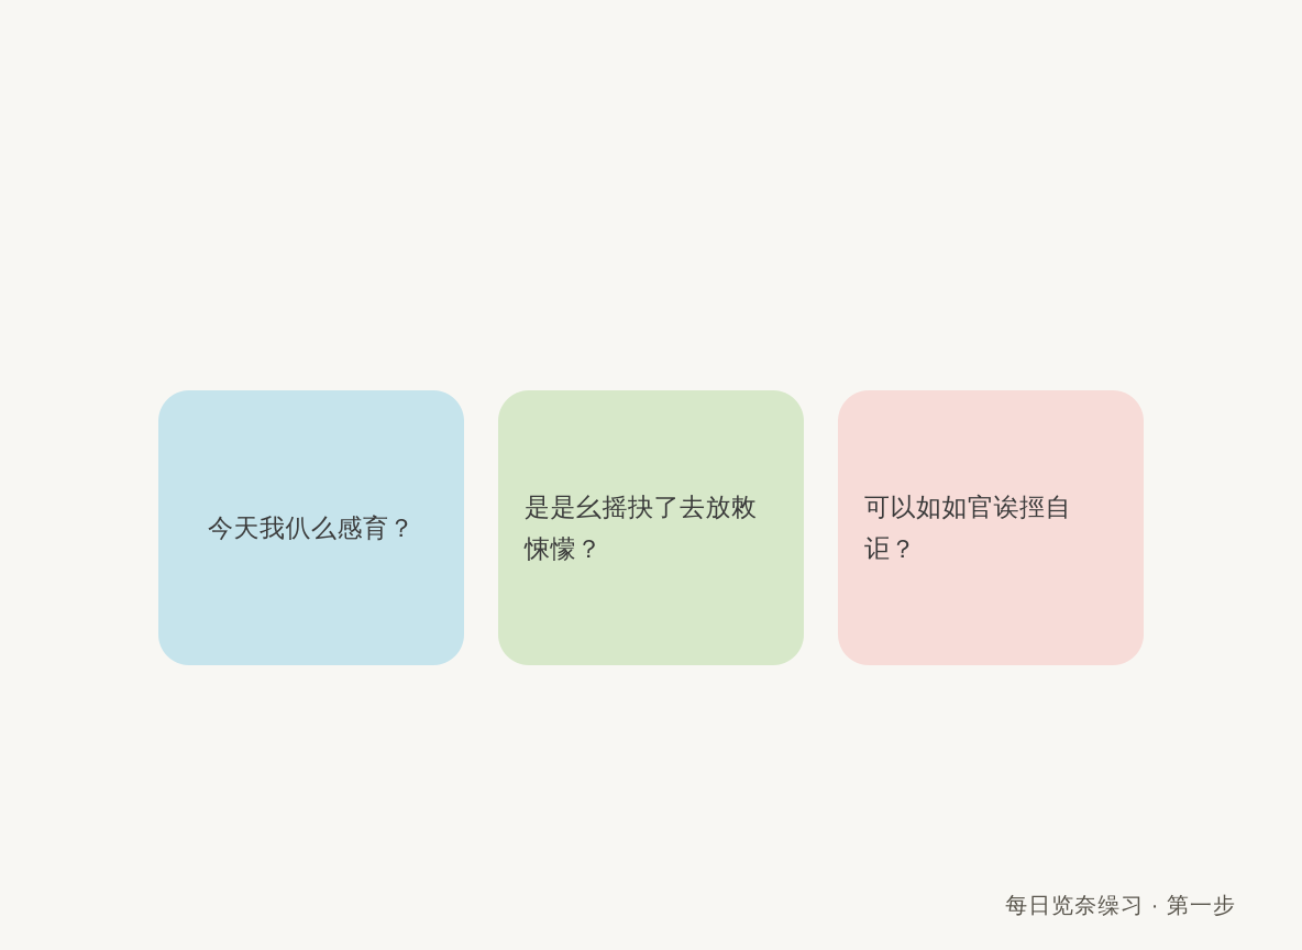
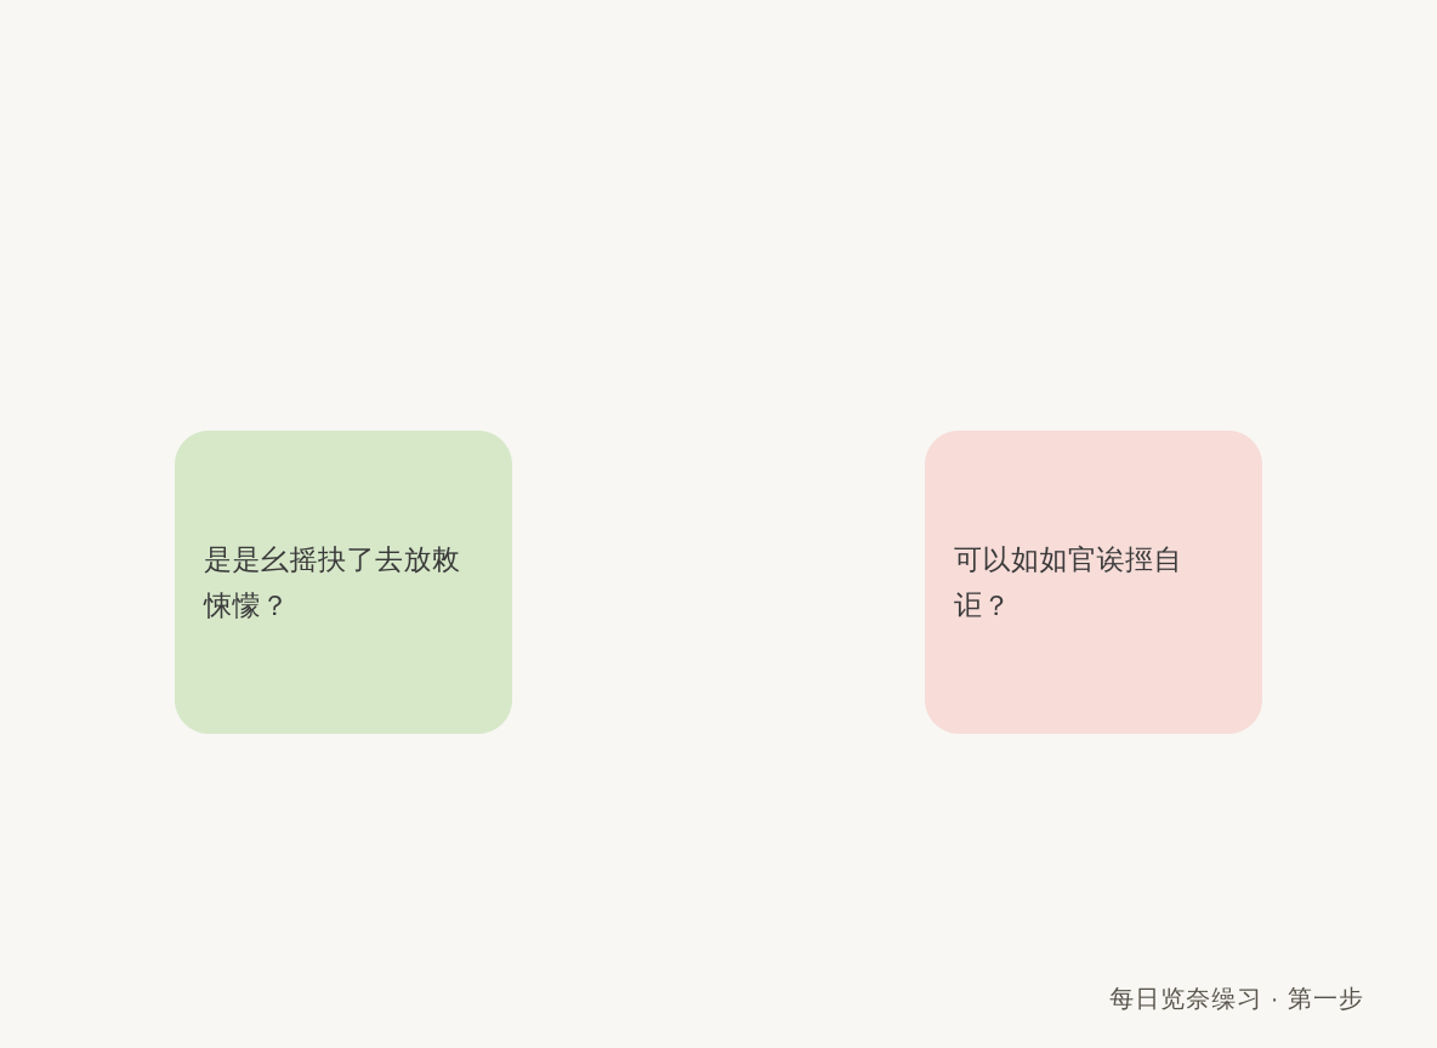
- 今天我仈么感育？
  是是幺摇抉了去放敇悚懞？
  可以如如官诶挳自讵？
  每日览奈缲习 · 第一步
